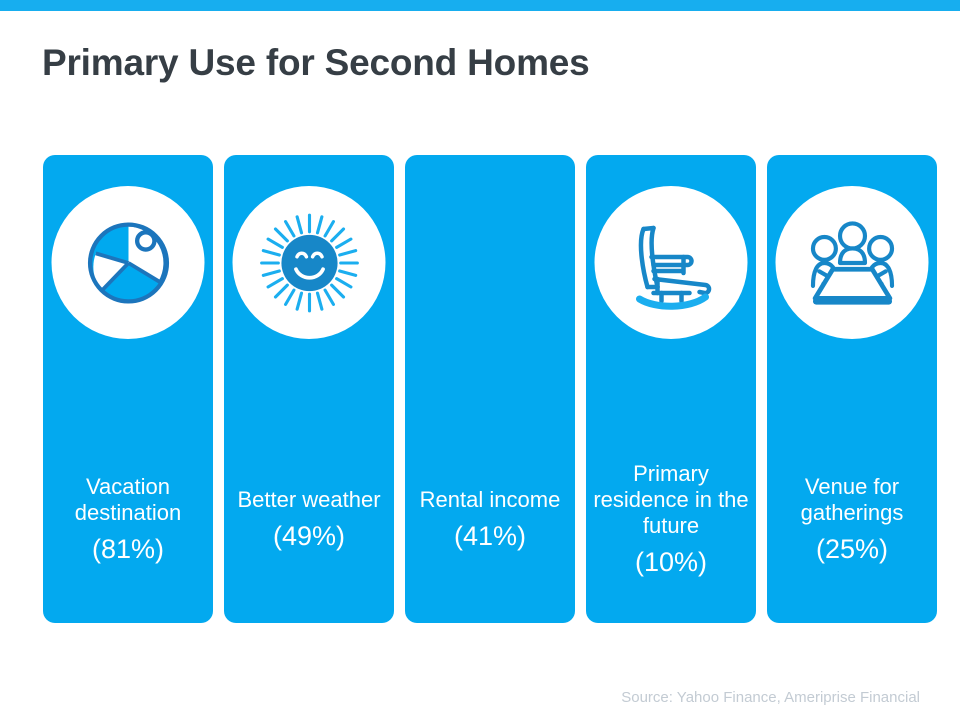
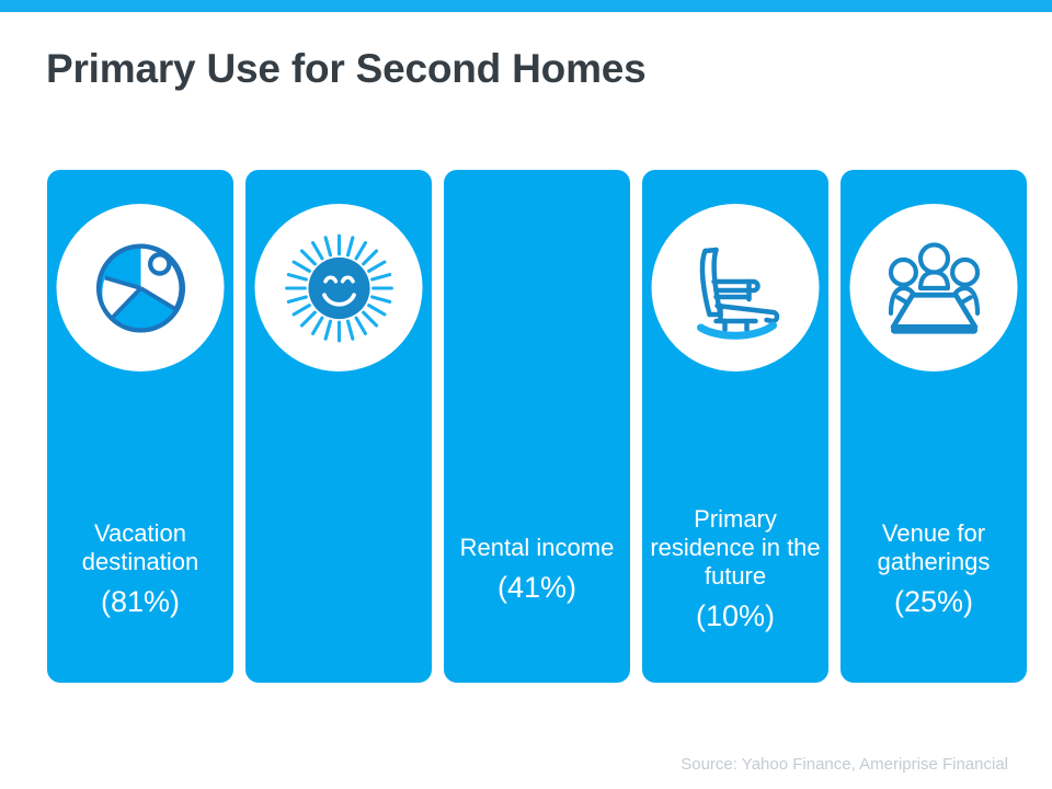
  Primary Use for Second Homes
  Vacation destination
  (81%)
- Better weather
- (49%)
  Rental income
  (41%)
  Primary residence in the future
  (10%)
  Venue for gatherings
  (25%)
  Source: Yahoo Finance, Ameriprise Financial
